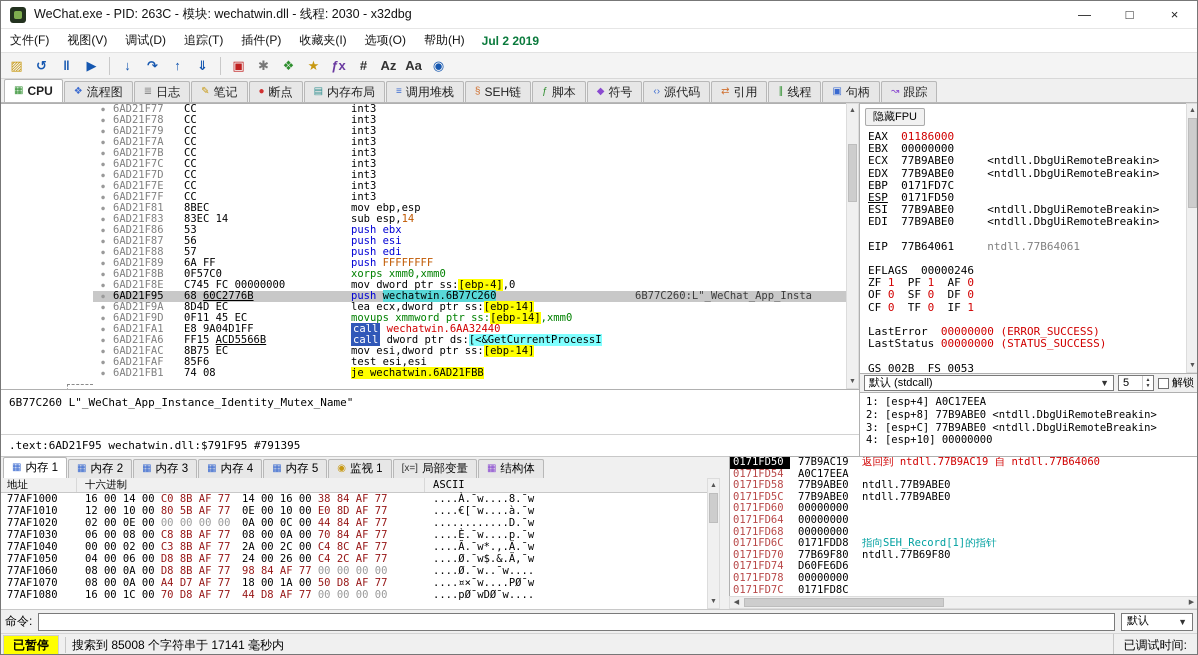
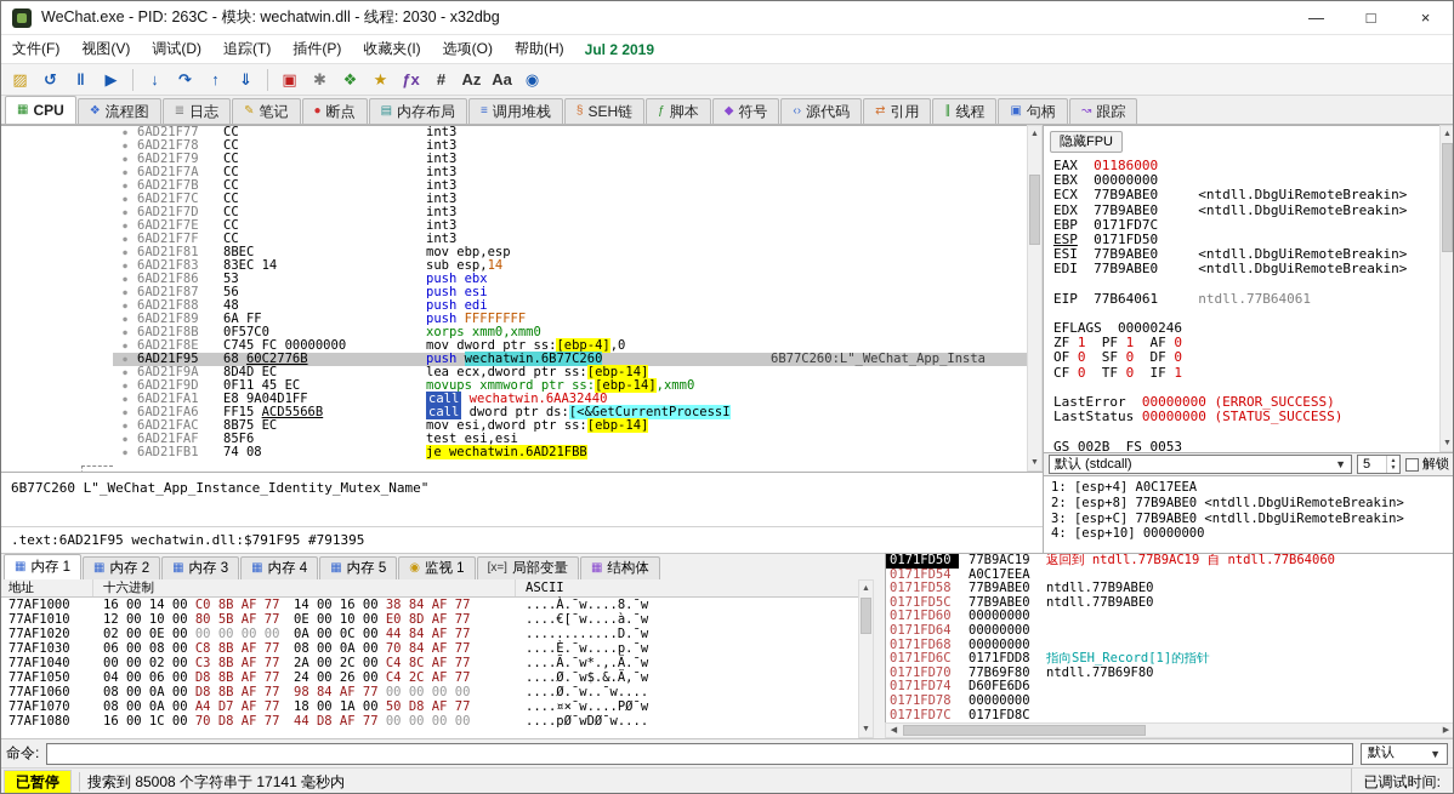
  WeChat.exe - PID: 263C - 模块: wechatwin.dll - 线程: 2030 - x32dbg
  —
  □
  ×
  文件(F)
  视图(V)
  调试(D)
  追踪(T)
  插件(P)
  收藏夹(I)
  选项(O)
  帮助(H)
  Jul 2 2019
  ▨
  ↺
  ‖
  ▶
  ↓
  ↷
  ↑
  ⇓
  ▣
  ✱
  ❖
  ★
  ƒx
  #
  Az
  Aa
  ◉
  ▦
  CPU
  ❖
  流程图
  ≣
  日志
  ✎
  笔记
  ●
  断点
  ▤
  内存布局
  ≡
  调用堆栈
  §
  SEH链
  ƒ
  脚本
  ◆
  符号
  ‹›
  源代码
  ⇄
  引用
  ∥
  线程
  ▣
  句柄
  ↝
  跟踪
  6AD21F77
  CC
  int3
  6AD21F78
  CC
  int3
  6AD21F79
  CC
  int3
  6AD21F7A
  CC
  int3
  6AD21F7B
  CC
  int3
  6AD21F7C
  CC
  int3
  6AD21F7D
  CC
  int3
  6AD21F7E
  CC
  int3
  6AD21F7F
  CC
  int3
  6AD21F81
  8BEC
  mov ebp,esp
  6AD21F83
  83EC 14
  sub esp,14
  6AD21F86
  53
  push ebx
  6AD21F87
  56
  push esi
  6AD21F88
- 57
+ 48
  push edi
  6AD21F89
  6A FF
  push FFFFFFFF
  6AD21F8B
  0F57C0
  xorps xmm0,xmm0
  6AD21F8E
  C745 FC 00000000
  mov dword ptr ss:[ebp-4],0
  6AD21F95
  68 60C2776B
  push wechatwin.6B77C260
  6B77C260:L"_WeChat_App_Insta
  6AD21F9A
  8D4D EC
  lea ecx,dword ptr ss:[ebp-14]
  6AD21F9D
  0F11 45 EC
  movups xmmword ptr ss:[ebp-14],xmm0
  6AD21FA1
  E8 9A04D1FF
  call wechatwin.6AA32440
  6AD21FA6
  FF15 ACD5566B
  call dword ptr ds:[<&GetCurrentProcessI
  6AD21FAC
  8B75 EC
  mov esi,dword ptr ss:[ebp-14]
  6AD21FAF
  85F6
  test esi,esi
  6AD21FB1
  74 08
  je wechatwin.6AD21FBB
  隐藏FPU
  EAX 01186000
  EBX 00000000
  ECX 77B9ABE0 <ntdll.DbgUiRemoteBreakin>
  EDX 77B9ABE0 <ntdll.DbgUiRemoteBreakin>
  EBP 0171FD7C
  ESP 0171FD50
  ESI 77B9ABE0 <ntdll.DbgUiRemoteBreakin>
  EDI 77B9ABE0 <ntdll.DbgUiRemoteBreakin>
  EIP 77B64061 ntdll.77B64061
  EFLAGS 00000246
  ZF 1 PF 1 AF 0
  OF 0 SF 0 DF 0
  CF 0 TF 0 IF 1
  LastError 00000000 (ERROR_SUCCESS)
  LastStatus 00000000 (STATUS_SUCCESS)
  GS 002B FS 0053
  默认 (stdcall)
  ▼
  5
  解锁
  1: [esp+4] A0C17EEA
  2: [esp+8] 77B9ABE0 <ntdll.DbgUiRemoteBreakin>
  3: [esp+C] 77B9ABE0 <ntdll.DbgUiRemoteBreakin>
  4: [esp+10] 00000000
  6B77C260 L"_WeChat_App_Instance_Identity_Mutex_Name"
  .text:6AD21F95 wechatwin.dll:$791F95 #791395
  ▦
  内存 1
  ▦
  内存 2
  ▦
  内存 3
  ▦
  内存 4
  ▦
  内存 5
  ◉
  监视 1
  [x=]
  局部变量
  ▦
  结构体
  地址
  十六进制
  ASCII
  77AF1000
  16 00 14 00 C0 8B AF 77
  14 00 16 00 38 84 AF 77
  ....À.¯w....8.¯w
  77AF1010
  12 00 10 00 80 5B AF 77
  0E 00 10 00 E0 8D AF 77
  ....€[¯w....à.¯w
  77AF1020
  02 00 0E 00 00 00 00 00
  0A 00 0C 00 44 84 AF 77
  ............D.¯w
  77AF1030
  06 00 08 00 C8 8B AF 77
  08 00 0A 00 70 84 AF 77
  ....È.¯w....p.¯w
  77AF1040
  00 00 02 00 C3 8B AF 77
  2A 00 2C 00 C4 8C AF 77
  ....Ã.¯w*.,.Ä.¯w
  77AF1050
  04 00 06 00 D8 8B AF 77
  24 00 26 00 C4 2C AF 77
  ....Ø.¯w$.&.Ä,¯w
  77AF1060
  08 00 0A 00 D8 8B AF 77
  98 84 AF 77 00 00 00 00
  ....Ø.¯w..¯w....
  77AF1070
  08 00 0A 00 A4 D7 AF 77
  18 00 1A 00 50 D8 AF 77
  ....¤×¯w....PØ¯w
  77AF1080
  16 00 1C 00 70 D8 AF 77
  44 D8 AF 77 00 00 00 00
  ....pØ¯wDØ¯w....
  0171FD50
  77B9AC19
  返回到 ntdll.77B9AC19 自 ntdll.77B64060
  0171FD54
  A0C17EEA
  0171FD58
  77B9ABE0
  ntdll.77B9ABE0
  0171FD5C
  77B9ABE0
  ntdll.77B9ABE0
  0171FD60
  00000000
  0171FD64
  00000000
  0171FD68
  00000000
  0171FD6C
  0171FDD8
  指向SEH_Record[1]的指针
  0171FD70
  77B69F80
  ntdll.77B69F80
  0171FD74
  D60FE6D6
  0171FD78
  00000000
  0171FD7C
  0171FD8C
  命令:
  默认
  ▼
  已暂停
  搜索到 85008 个字符串于 17141 毫秒内
  已调试时间:
